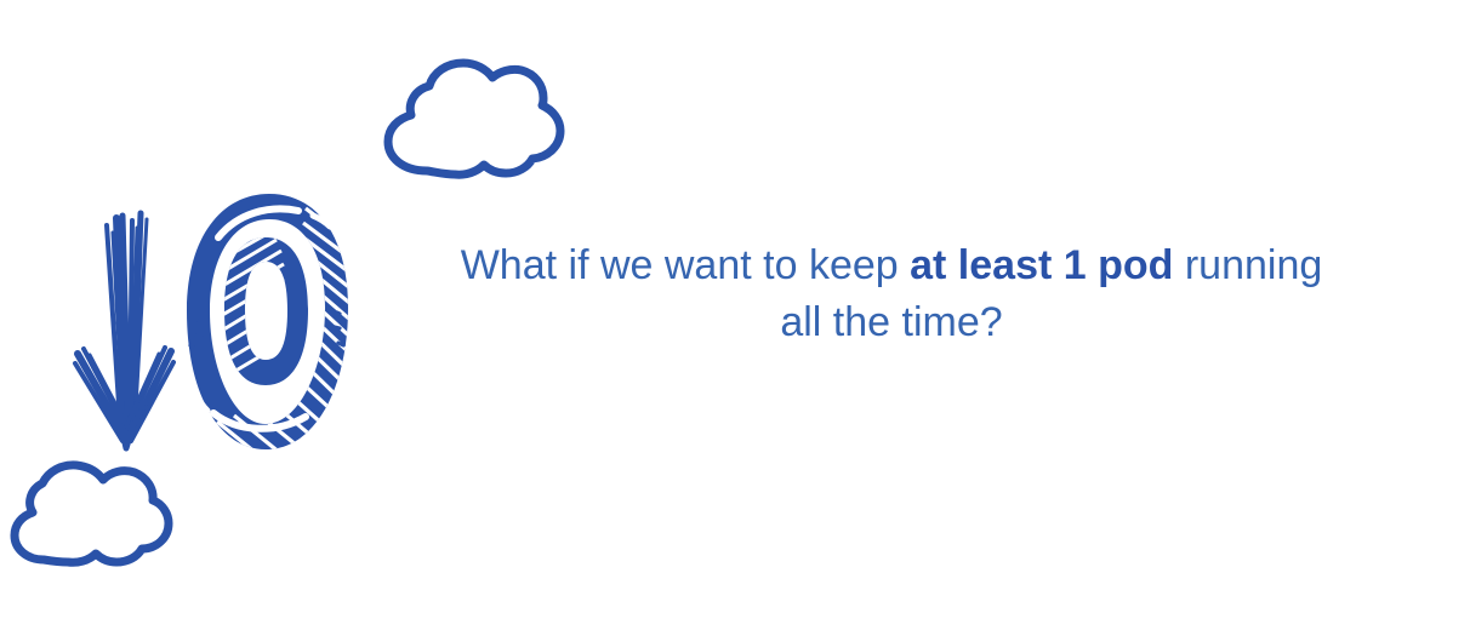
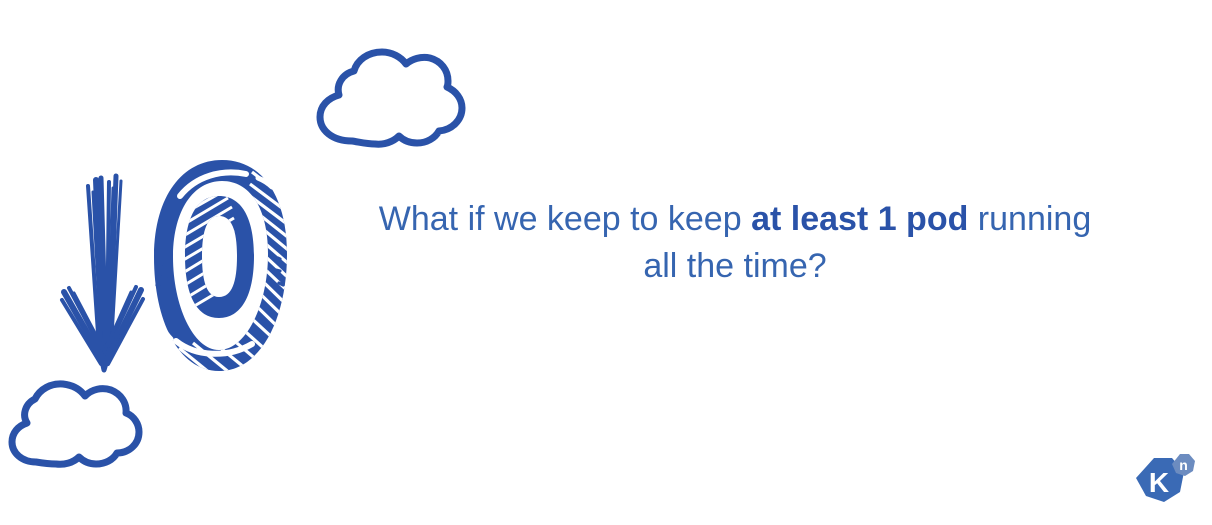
- What if we want to keep at least 1 pod running all the time?
+ What if we keep to keep at least 1 pod running all the time?
+ K
+ n
